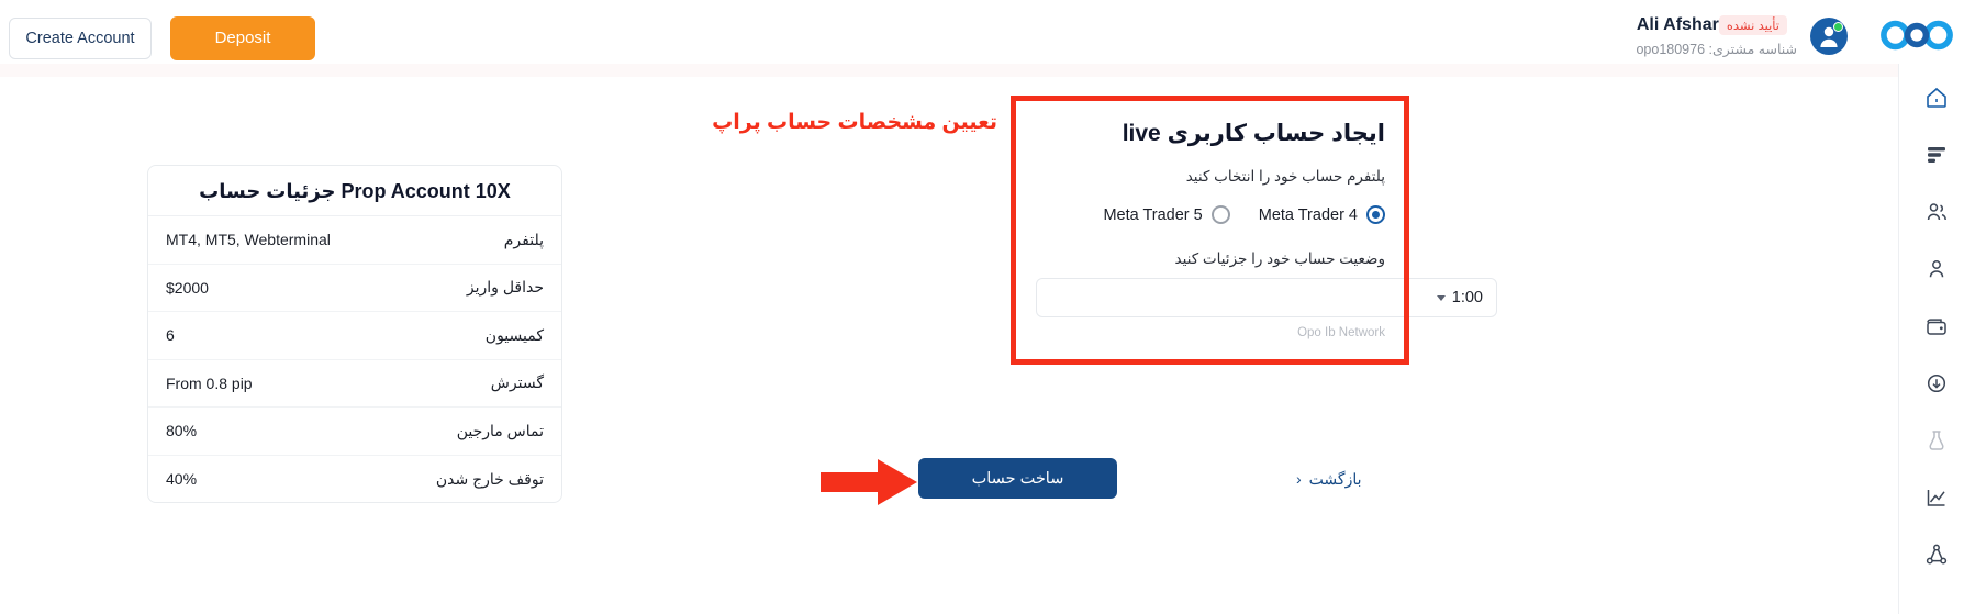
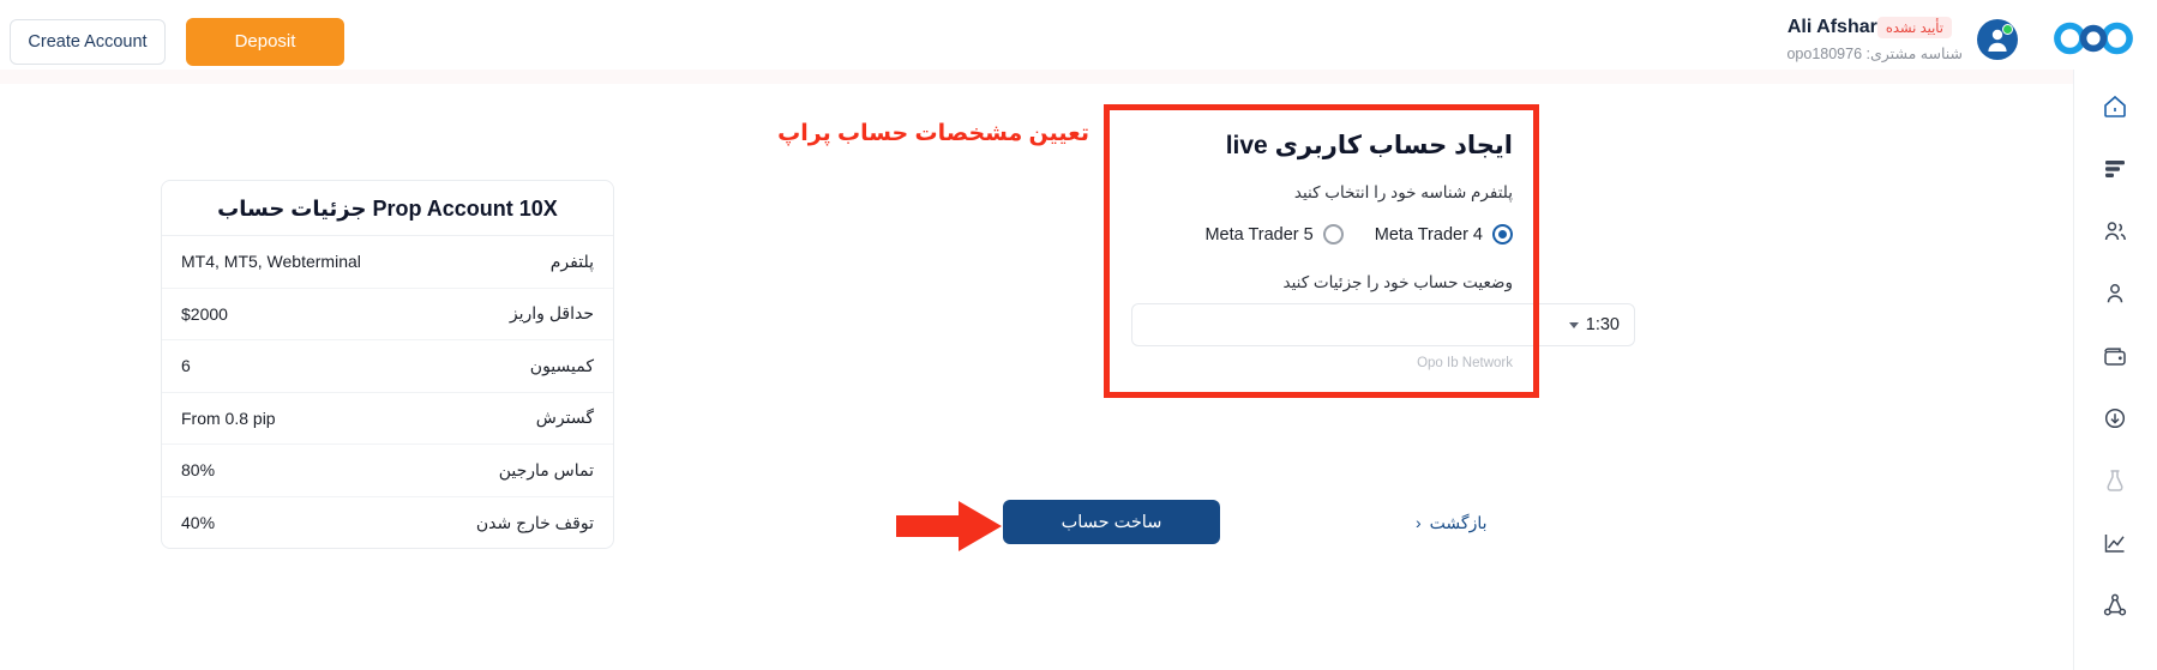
  Create Account
  Deposit
  تأیید نشدهAli Afshar
  شناسه مشتری: opo180976
  تعیین مشخصات حساب پراپ
  ایجاد حساب کاربری live
- پلتفرم حساب خود را انتخاب کنید
+ پلتفرم شناسه خود را انتخاب کنید
  Meta Trader 4
  Meta Trader 5
  وضعیت حساب خود را جزئیات کنید
- 1:00
+ 1:30
  Opo Ib Network
  Prop Account 10X جزئیات حساب
  پلتفرم
  MT4, MT5, Webterminal
  حداقل واریز
  $2000
  کمیسیون
  6
  گسترش
  From 0.8 pip
  تماس مارجین
  80%
  توقف خارج شدن
  40%
  ساخت حساب
  بازگشت
  ‹
